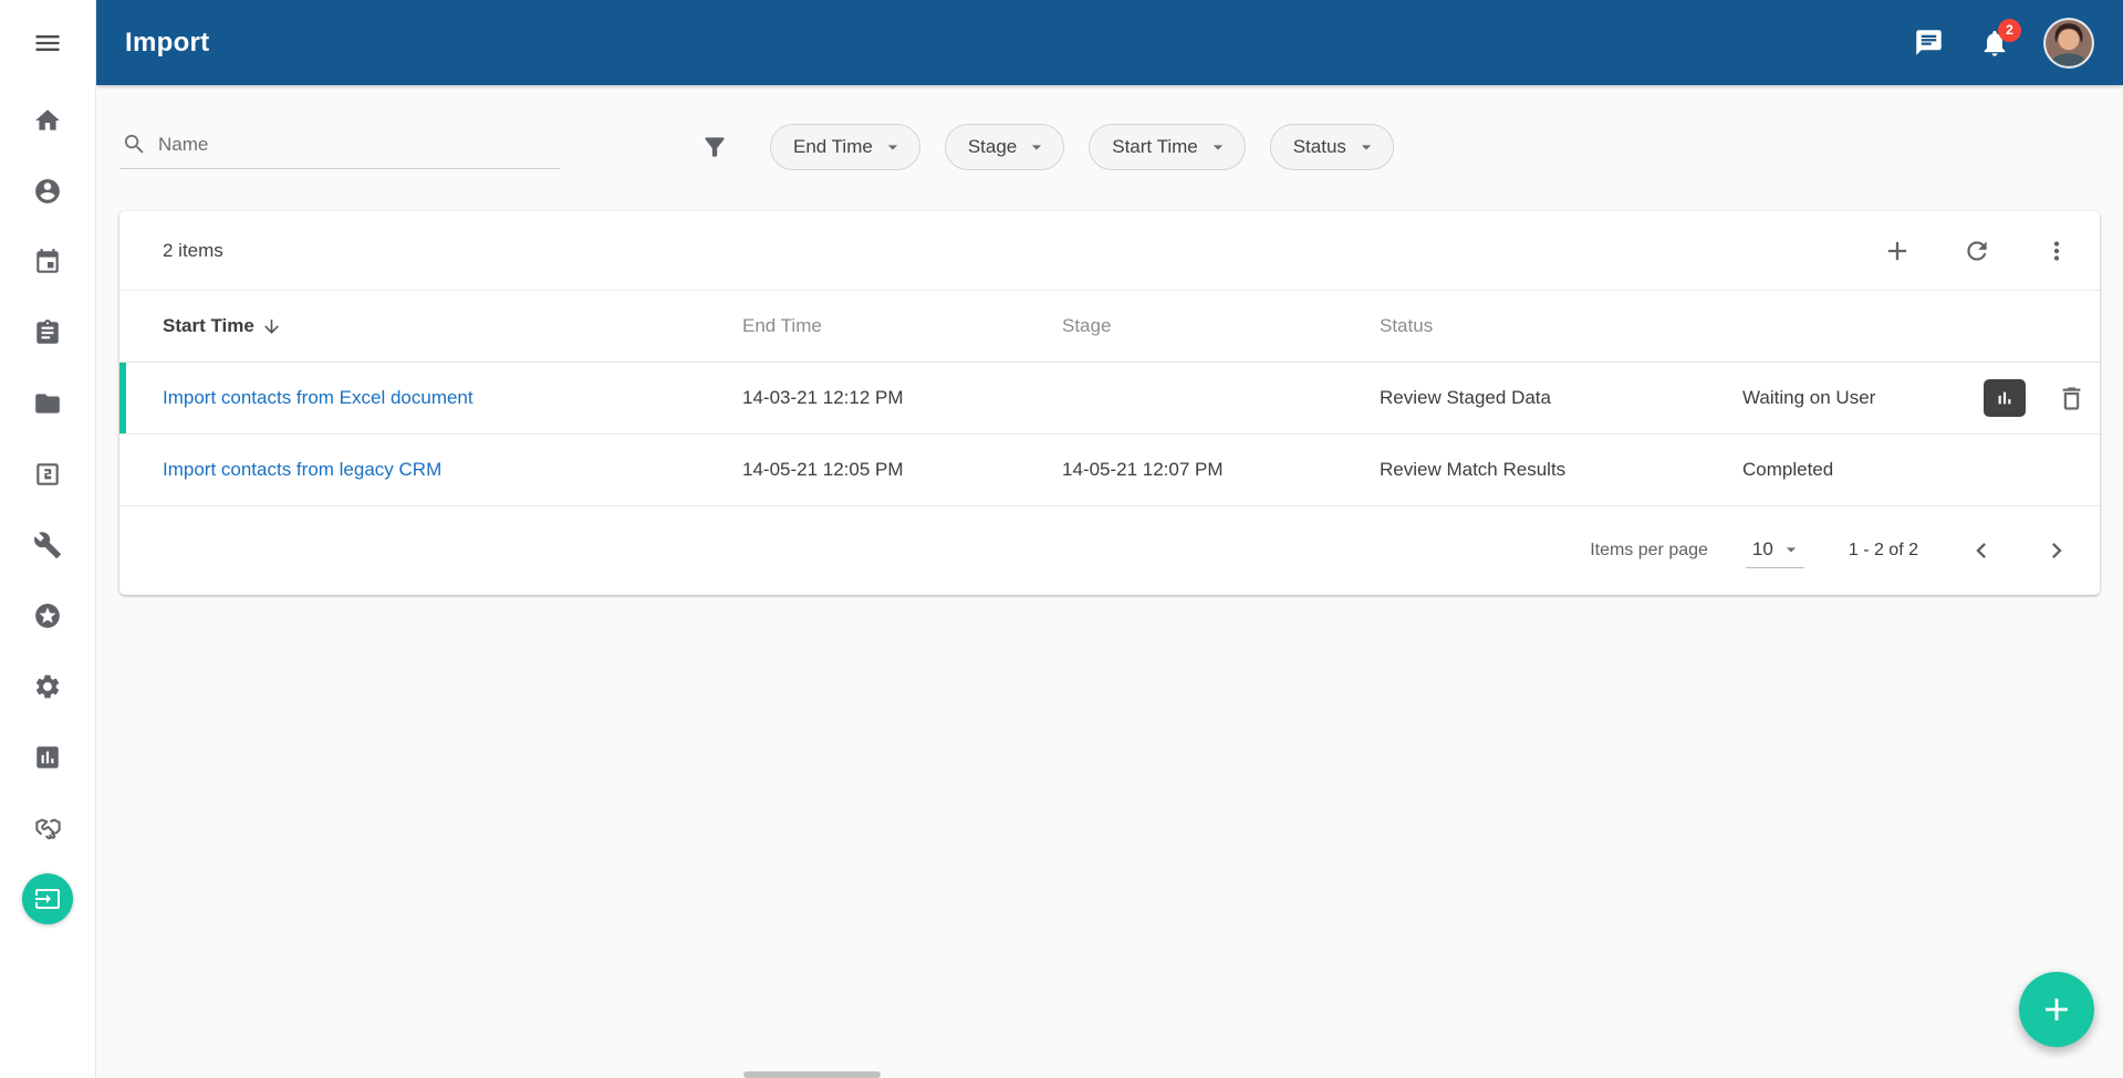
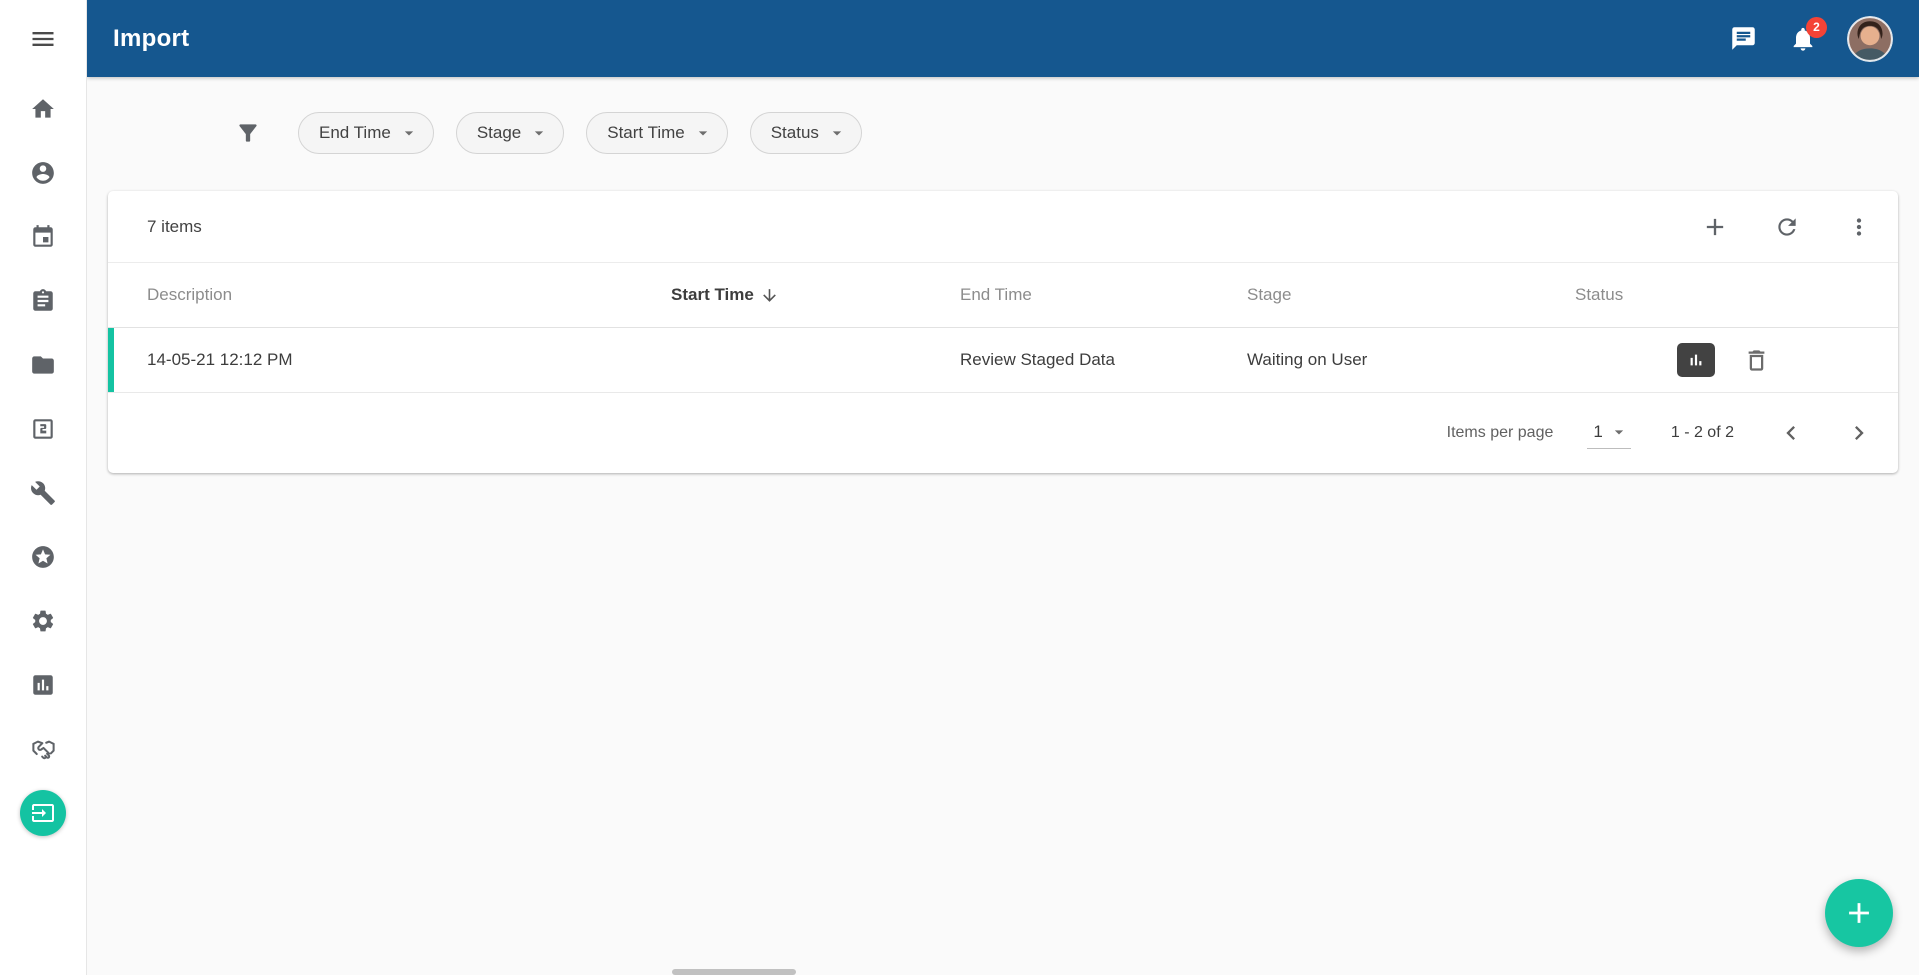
  Import
  2
- Name
  End Time
  Stage
  Start Time
  Status
- 2 items
+ 7 items
+ Description
  Start Time
  End Time
  Stage
  Status
- Import contacts from Excel document
- 14-03-21 12:12 PM
+ 14-05-21 12:12 PM
  Review Staged Data
  Waiting on User
- Import contacts from legacy CRM
- 14-05-21 12:05 PM
- 14-05-21 12:07 PM
- Review Match Results
- Completed
  Items per page
- 10
+ 1
  1 - 2 of 2
